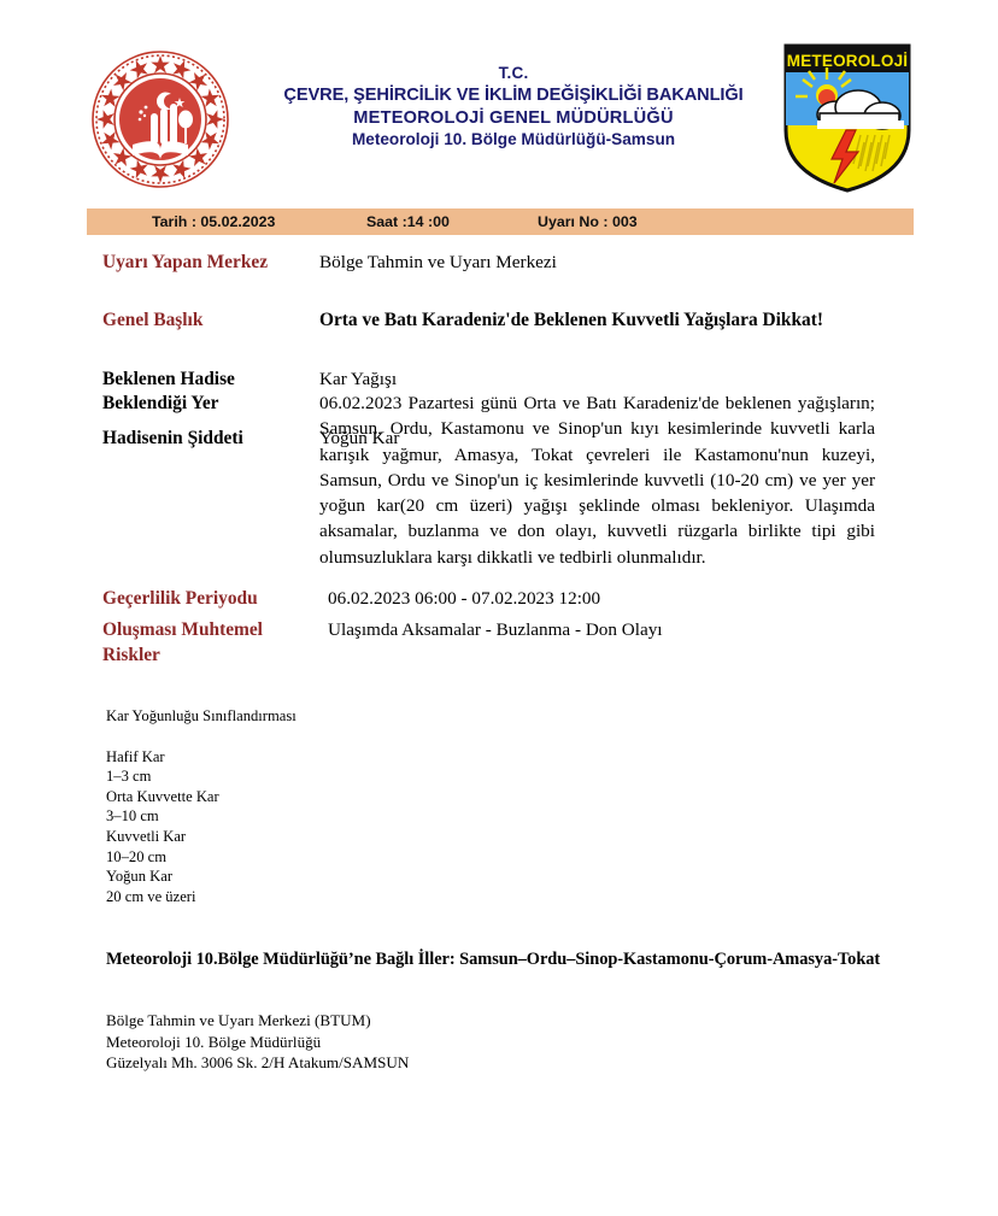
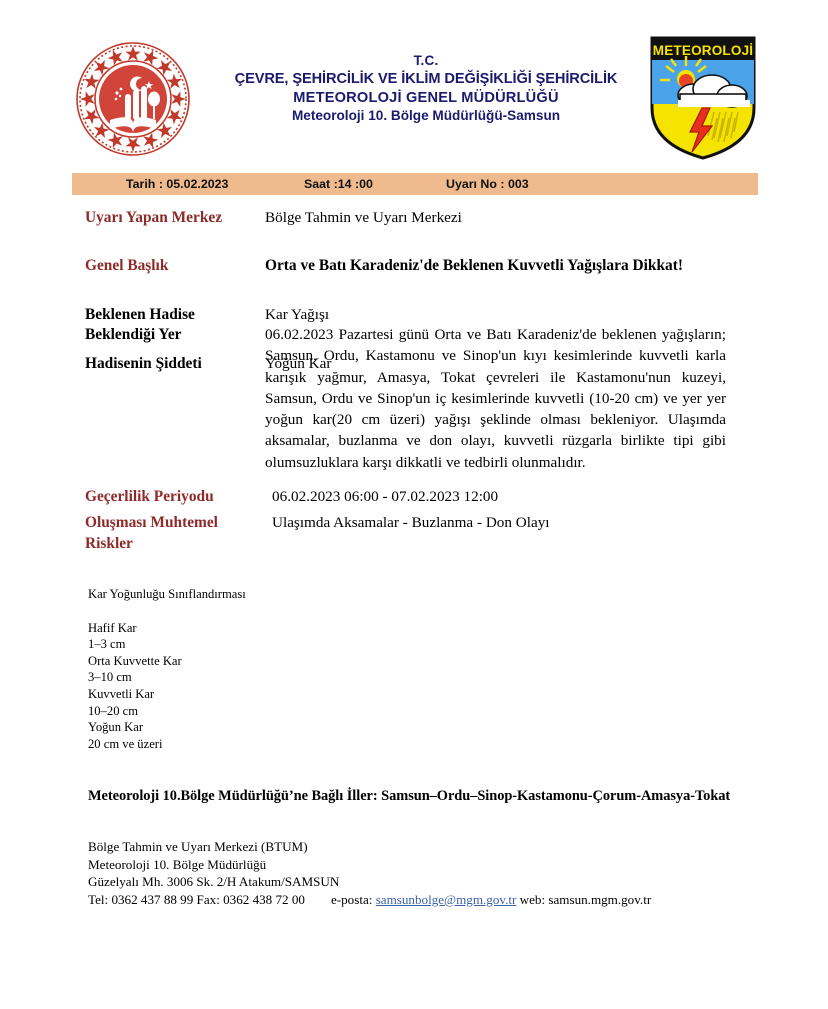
  T.C.
- ÇEVRE, ŞEHİRCİLİK VE İKLİM DEĞİŞİKLİĞİ BAKANLIĞI
+ ÇEVRE, ŞEHİRCİLİK VE İKLİM DEĞİŞİKLİĞİ ŞEHİRCİLİK
  METEOROLOJİ GENEL MÜDÜRLÜĞÜ
  Meteoroloji 10. Bölge Müdürlüğü-Samsun
  METEOROLOJİ
  Tarih : 05.02.2023
  Saat :14 :00
  Uyarı No : 003
  Uyarı Yapan Merkez
  Bölge Tahmin ve Uyarı Merkezi
  Genel Başlık
  Orta ve Batı Karadeniz'de Beklenen Kuvvetli Yağışlara Dikkat!
  Beklenen Hadise
  Kar Yağışı
  Hadisenin Şiddeti
  Yoğun Kar
  Beklendiği Yer
  06.02.2023 Pazartesi günü Orta ve Batı Karadeniz'de beklenen yağışların; Samsun, Ordu, Kastamonu ve Sinop'un kıyı kesimlerinde kuvvetli karla karışık yağmur, Amasya, Tokat çevreleri ile Kastamonu'nun kuzeyi, Samsun, Ordu ve Sinop'un iç kesimlerinde kuvvetli (10-20 cm) ve yer yer yoğun kar(20 cm üzeri) yağışı şeklinde olması bekleniyor. Ulaşımda aksamalar, buzlanma ve don olayı, kuvvetli rüzgarla birlikte tipi gibi olumsuzluklara karşı dikkatli ve tedbirli olunmalıdır.
  Geçerlilik Periyodu
  06.02.2023 06:00 - 07.02.2023 12:00
  Oluşması Muhtemel
  Riskler
  Ulaşımda Aksamalar - Buzlanma - Don Olayı
  Kar Yoğunluğu Sınıflandırması
  Hafif Kar
  1–3 cm
  Orta Kuvvette Kar
  3–10 cm
  Kuvvetli Kar
  10–20 cm
  Yoğun Kar
  20 cm ve üzeri
  Meteoroloji 10.Bölge Müdürlüğü’ne Bağlı İller: Samsun–Ordu–Sinop-Kastamonu-Çorum-Amasya-Tokat
  Bölge Tahmin ve Uyarı Merkezi (BTUM)
  Meteoroloji 10. Bölge Müdürlüğü
  Güzelyalı Mh. 3006 Sk. 2/H Atakum/SAMSUN
+ Tel: 0362 437 88 99 Fax: 0362 438 72 00 e-posta: samsunbolge@mgm.gov.tr web: samsun.mgm.gov.tr
